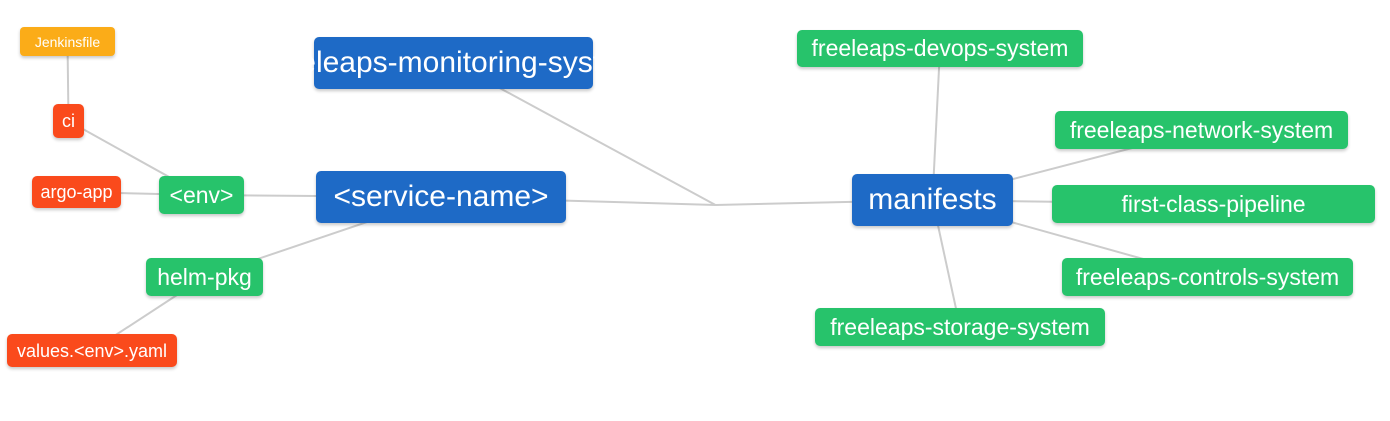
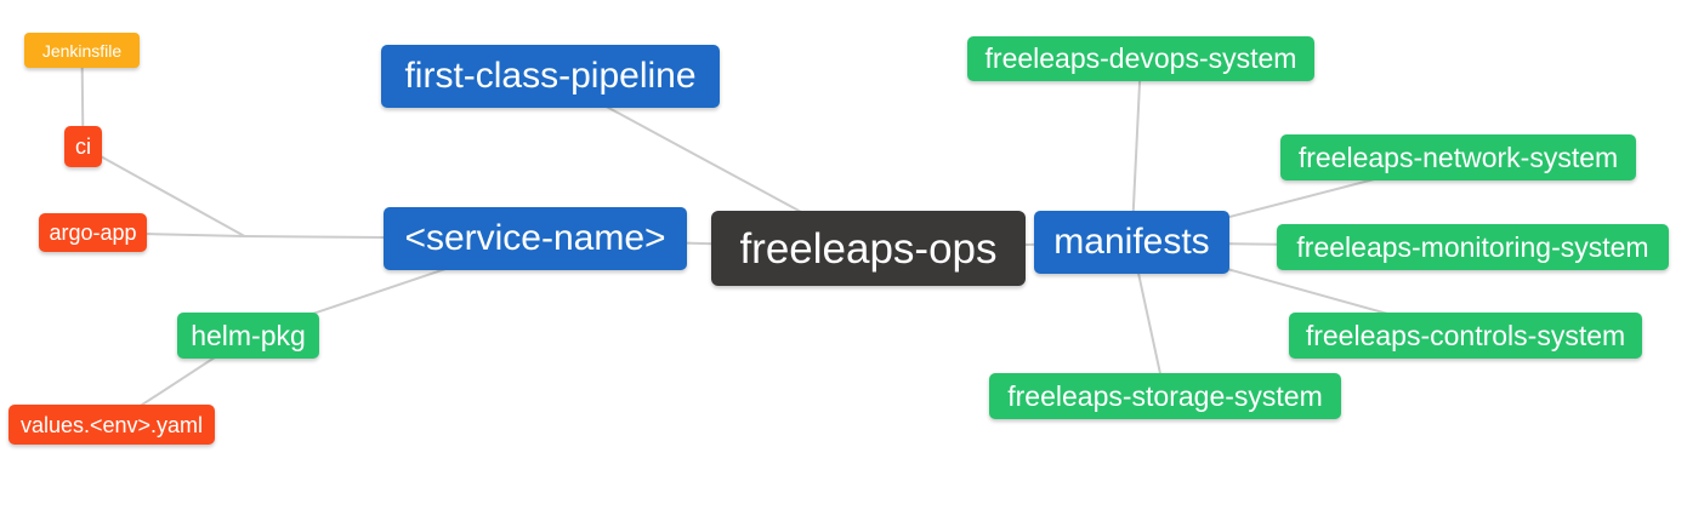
+ freeleaps-ops
- freeleaps-monitoring-system
+ first-class-pipeline
  <service-name>
  manifests
- <env>
  helm-pkg
  ci
  argo-app
  Jenkinsfile
  values.<env>.yaml
  freeleaps-devops-system
  freeleaps-network-system
- first-class-pipeline
+ freeleaps-monitoring-system
  freeleaps-controls-system
  freeleaps-storage-system
